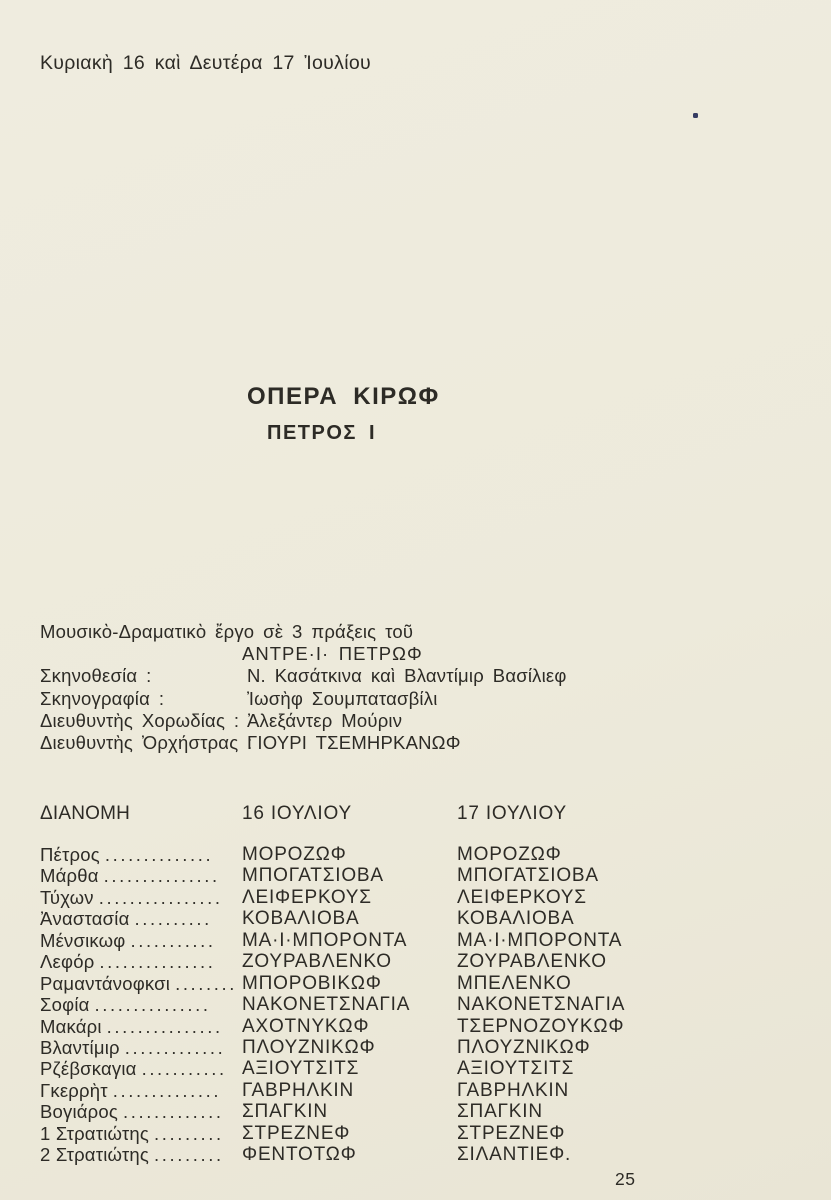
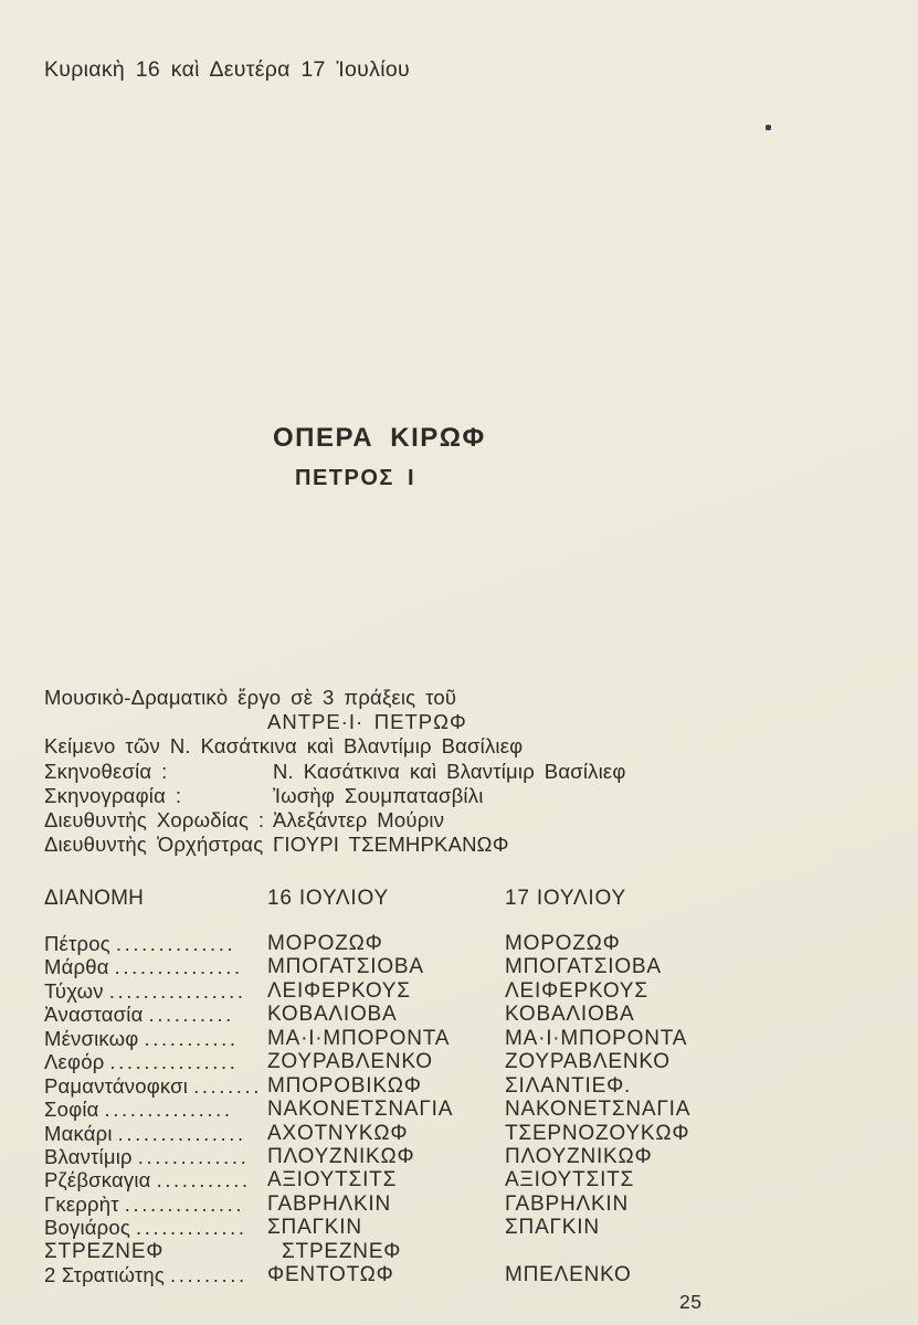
  Κυριακὴ 16 καὶ Δευτέρα 17 Ἰουλίου
  ΟΠΕΡΑ ΚΙΡΩΦ
  ΠΕΤΡΟΣ Ι
  Μουσικὸ-Δραματικὸ ἔργο σὲ 3 πράξεις τοῦ
  ΑΝΤΡΕ·Ι· ΠΕΤΡΩΦ
+ Κείμενο τῶν Ν. Κασάτκινα καὶ Βλαντίμιρ Βασίλιεφ
  Σκηνοθεσία : Ν. Κασάτκινα καὶ Βλαντίμιρ Βασίλιεφ
  Σκηνογραφία : Ἰωσὴφ Σουμπατασβίλι
  Διευθυντὴς Χορωδίας : Ἀλεξάντερ Μούριν
  Διευθυντὴς Ὀρχήστρας ΓΙΟΥΡΙ ΤΣΕΜΗΡΚΑΝΩΦ
  ΔΙΑΝΟΜΗ
  16 ΙΟΥΛΙΟΥ
  17 ΙΟΥΛΙΟΥ
  Πέτρος ..............
  ΜΟΡΟΖΩΦ
  ΜΟΡΟΖΩΦ
  Μάρθα ...............
  ΜΠΟΓΑΤΣΙΟΒΑ
  ΜΠΟΓΑΤΣΙΟΒΑ
  Τύχων ................
  ΛΕΙΦΕΡΚΟΥΣ
  ΛΕΙΦΕΡΚΟΥΣ
  Ἀναστασία ..........
  ΚΟΒΑΛΙΟΒΑ
  ΚΟΒΑΛΙΟΒΑ
  Μένσικωφ ...........
  ΜΑ·Ι·ΜΠΟΡΟΝΤΑ
  ΜΑ·Ι·ΜΠΟΡΟΝΤΑ
  Λεφόρ ...............
  ΖΟΥΡΑΒΛΕΝΚΟ
  ΖΟΥΡΑΒΛΕΝΚΟ
  Ραμαντάνοφκσι ........
  ΜΠΟΡΟΒΙΚΩΦ
- ΜΠΕΛΕΝΚΟ
+ ΣΙΛΑΝΤΙΕΦ.
  Σοφία ...............
  ΝΑΚΟΝΕΤΣΝΑΓΙΑ
  ΝΑΚΟΝΕΤΣΝΑΓΙΑ
  Μακάρι ...............
  ΑΧΟΤΝΥΚΩΦ
  ΤΣΕΡΝΟΖΟΥΚΩΦ
  Βλαντίμιρ .............
  ΠΛΟΥΖΝΙΚΩΦ
  ΠΛΟΥΖΝΙΚΩΦ
  Ρζέβσκαγια ...........
  ΑΞΙΟΥΤΣΙΤΣ
  ΑΞΙΟΥΤΣΙΤΣ
  Γκερρὴτ ..............
  ΓΑΒΡΗΛΚΙΝ
  ΓΑΒΡΗΛΚΙΝ
  Βογιάρος .............
  ΣΠΑΓΚΙΝ
  ΣΠΑΓΚΙΝ
- 1 Στρατιώτης .........
  ΣΤΡΕΖΝΕΦ
  ΣΤΡΕΖΝΕΦ
  2 Στρατιώτης .........
  ΦΕΝΤΟΤΩΦ
- ΣΙΛΑΝΤΙΕΦ.
+ ΜΠΕΛΕΝΚΟ
  25
